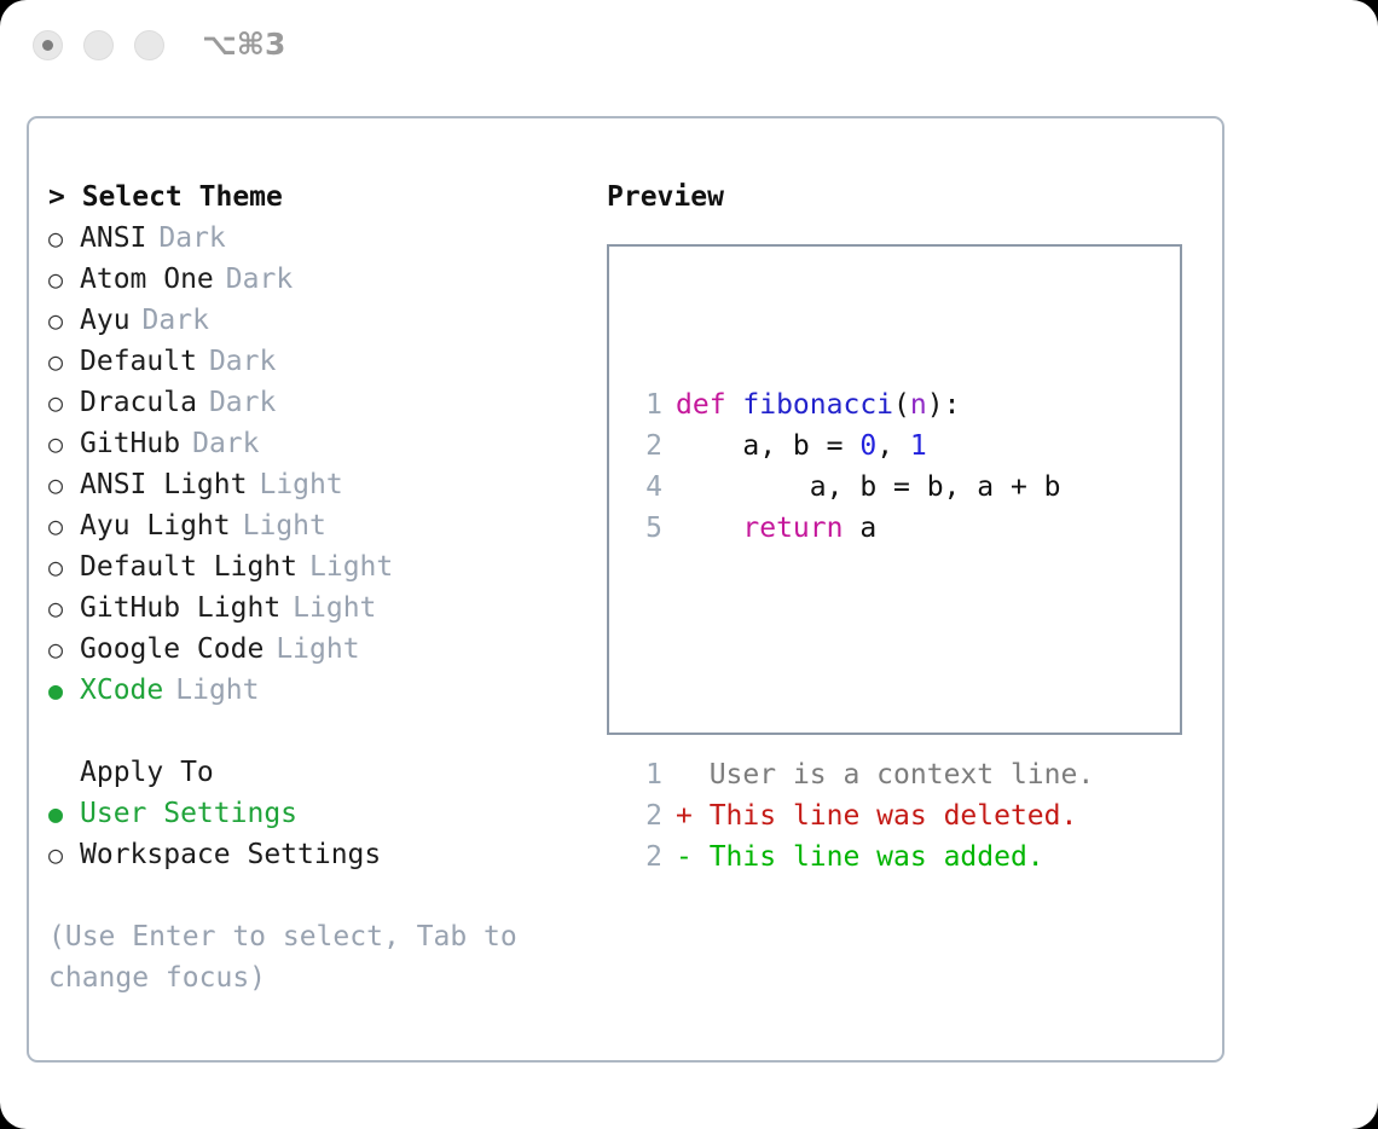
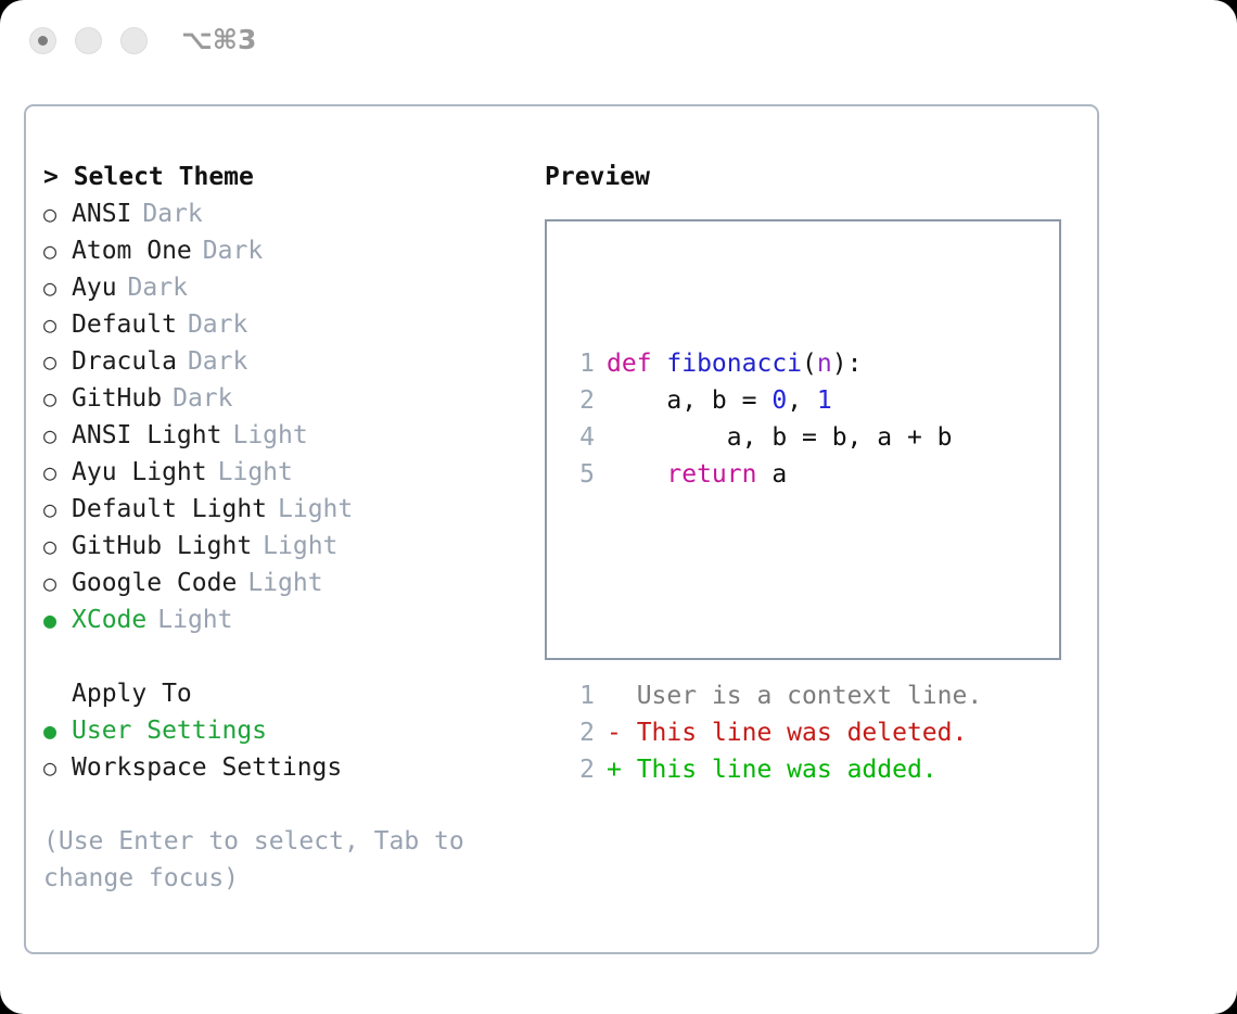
  ⌥⌘3
  > Select Theme
  ○
  ANSI
  Dark
  ○
  Atom One
  Dark
  ○
  Ayu
  Dark
  ○
  Default
  Dark
  ○
  Dracula
  Dark
  ○
  GitHub
  Dark
  ○
  ANSI Light
  Light
  ○
  Ayu Light
  Light
  ○
  Default Light
  Light
  ○
  GitHub Light
  Light
  ○
  Google Code
  Light
  ●
  XCode
  Light
  Apply To
  ●
  User Settings
  ○
  Workspace Settings
  (Use Enter to select, Tab to change focus)
  Preview
  1
  def fibonacci(n):
  2
  a, b = 0, 1
  4
  a, b = b, a + b
  5
  return a
  1
  User is a context line.
  2
- +
+ -
  This line was deleted.
  2
- -
+ +
  This line was added.
